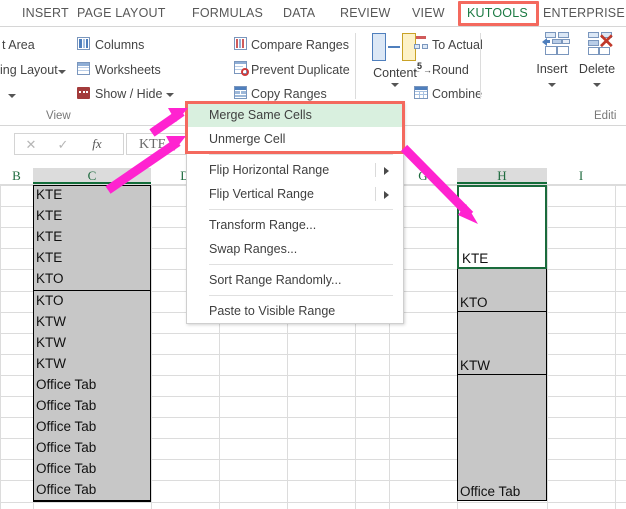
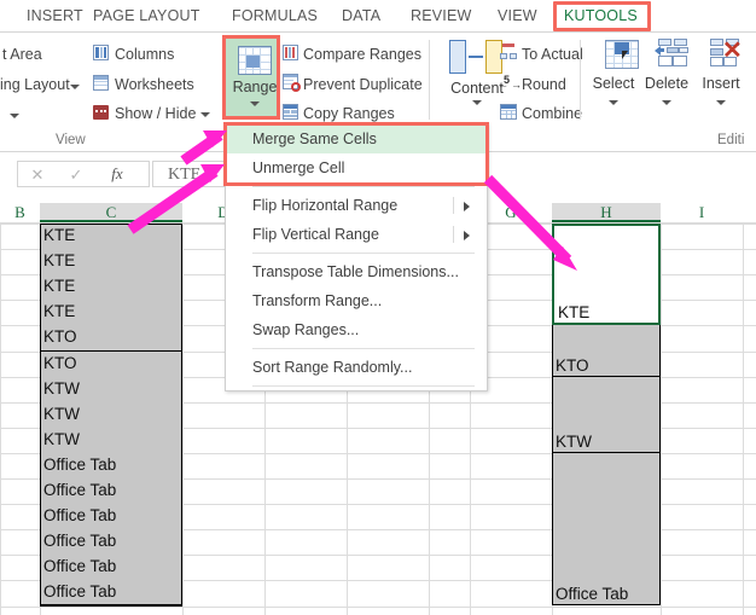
  INSERT
  PAGE LAYOUT
  FORMULAS
  DATA
  REVIEW
  VIEW
  KUTOOLS
- ENTERPRISE
  t Area
  ing Layout
  Columns
  Worksheets
  Show / Hide
  View
+ Range
  Compare Ranges
  Prevent Duplicate
  Copy Ranges
  Content
  To Actual
  5
  ←
  →
  Round
  Combine
+ Select
- Insert
+ Delete
  ✕
- Delete
+ Insert
  Editi
  ✕
  ✓
  fx
  KTE
  B
  C
  D
  G
  H
  I
  KTE
  KTE
  KTE
  KTE
  KTO
  KTO
  KTW
  KTW
  KTW
  Office Tab
  Office Tab
  Office Tab
  Office Tab
  Office Tab
  Office Tab
  KTE
  KTO
  KTW
  Office Tab
  Merge Same Cells
  Unmerge Cell
  Flip Horizontal Range
  Flip Vertical Range
+ Transpose Table Dimensions...
  Transform Range...
  Swap Ranges...
  Sort Range Randomly...
- Paste to Visible Range
